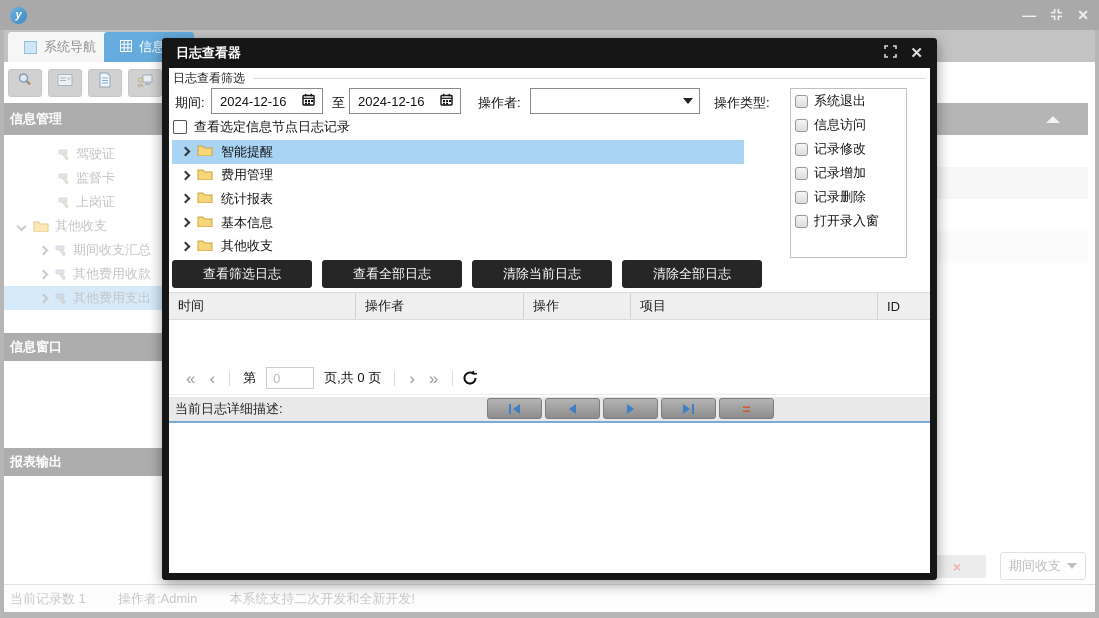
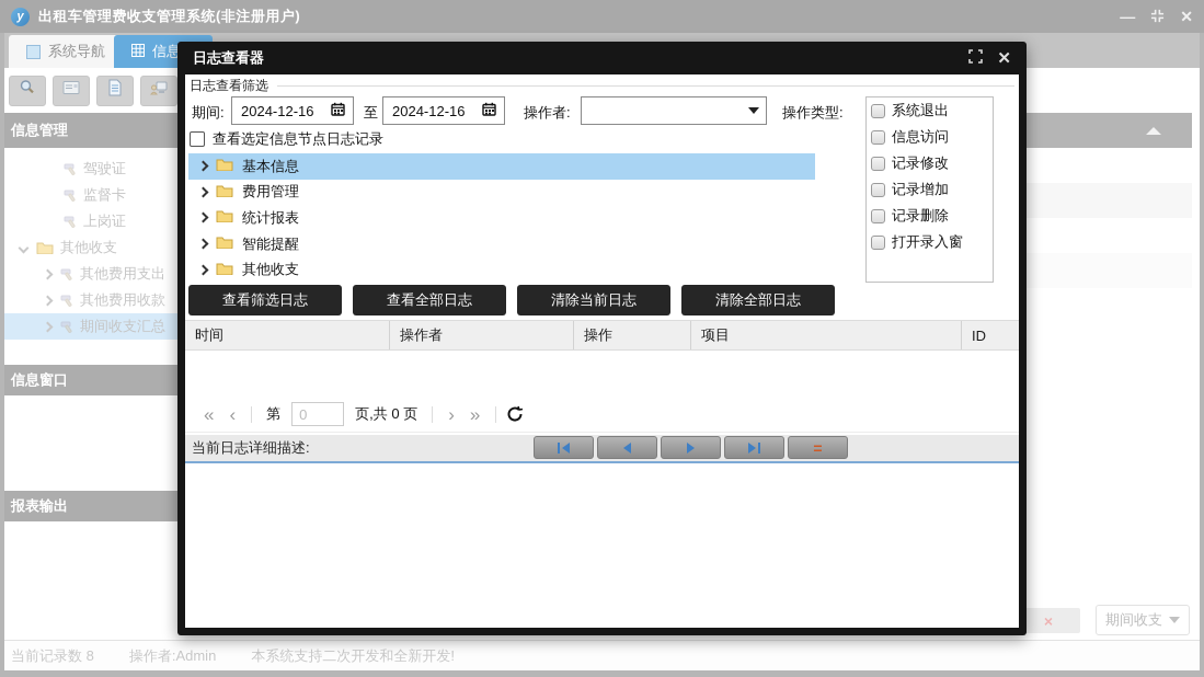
  y
+ 出租车管理费收支管理系统(非注册用户)
  —
  ✕
  系统导航
  信息
  ×
  期间收支
  信息管理
  驾驶证
  监督卡
  上岗证
  其他收支
- 期间收支汇总
+ 其他费用支出
  其他费用收款
- 其他费用支出
+ 期间收支汇总
  信息窗口
  报表输出
- 当前记录数 1
+ 当前记录数 8
  操作者:Admin
  本系统支持二次开发和全新开发!
  日志查看器
  ✕
  日志查看筛选
  期间:
  2024-12-16
  至
  2024-12-16
  操作者:
  操作类型:
  系统退出
  信息访问
  记录修改
  记录增加
  记录删除
  打开录入窗
  查看选定信息节点日志记录
- 智能提醒
+ 基本信息
  费用管理
  统计报表
- 基本信息
+ 智能提醒
  其他收支
  查看筛选日志
  查看全部日志
  清除当前日志
  清除全部日志
  时间
  操作者
  操作
  项目
  ID
  «
  ‹
  第
  0
  页,共 0 页
  ›
  »
  当前日志详细描述:
  =
